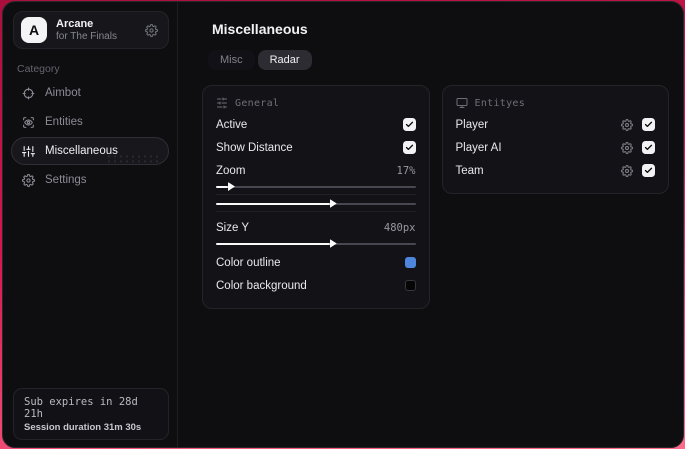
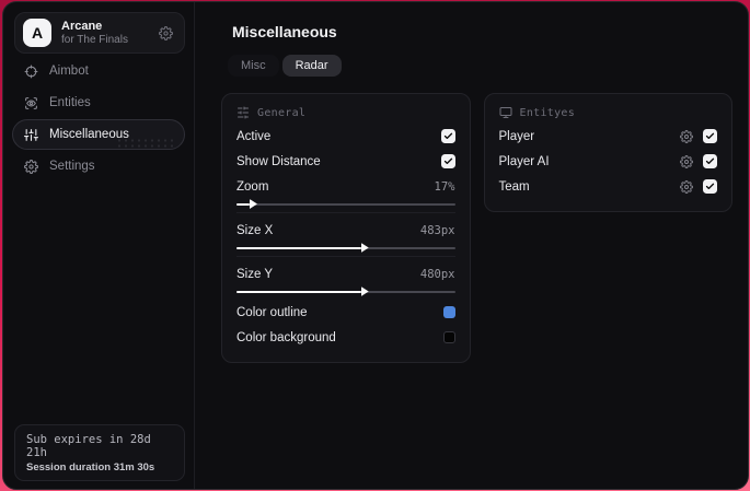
  A
  Arcane
  for The Finals
- Category
  Aimbot
  Entities
  Miscellaneous
  Settings
  Sub expires in 28d 21h
  Session duration 31m 30s
  Miscellaneous
  Misc
  Radar
  General
  Active
  Show Distance
  Zoom
  17%
+ Size X
+ 483px
  Size Y
  480px
  Color outline
  Color background
  Entityes
  Player
  Player AI
  Team
